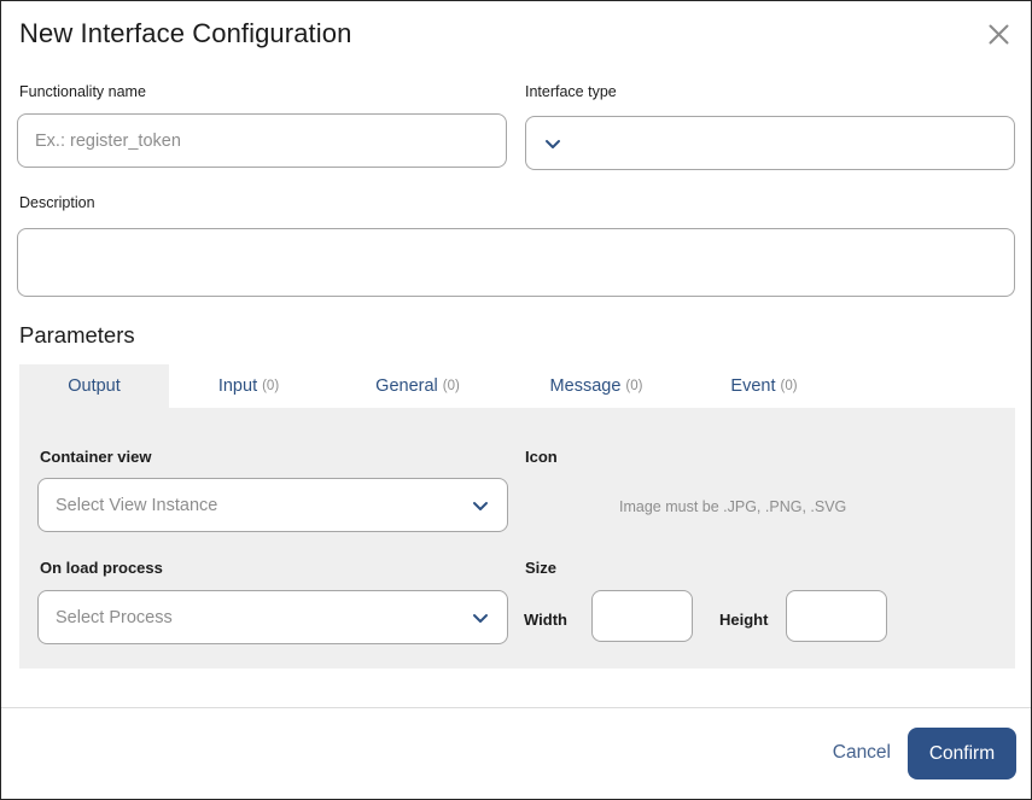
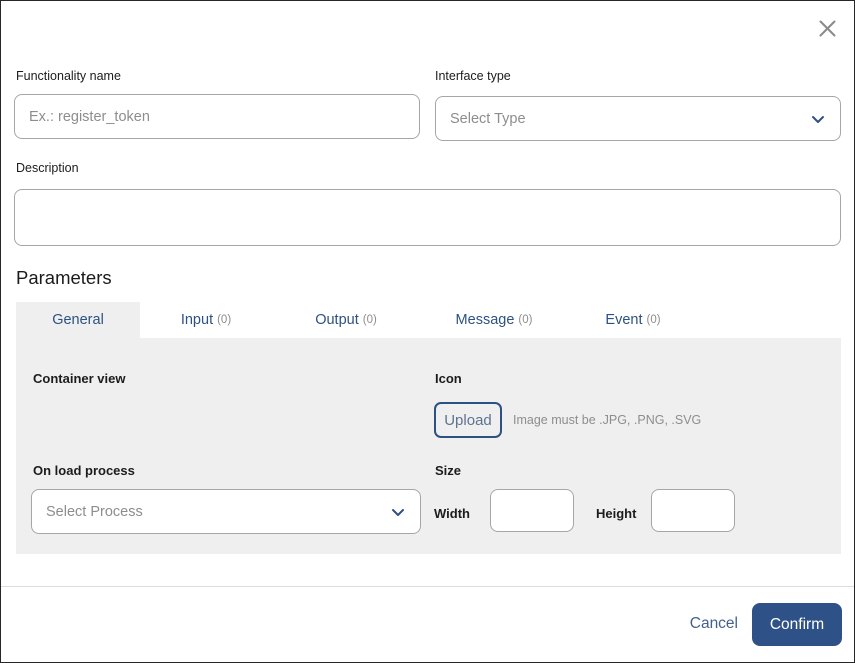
- New Interface Configuration
  Functionality name
  Ex.: register_token
  Interface type
+ Select Type
  Description
  Parameters
- Output
+ General
  Input
  (0)
- General
+ Output
  (0)
  Message
  (0)
  Event
  (0)
  Container view
- Select View Instance
  On load process
  Select Process
  Icon
+ Upload
  Image must be .JPG, .PNG, .SVG
  Size
  Width
  Height
  Cancel
  Confirm
